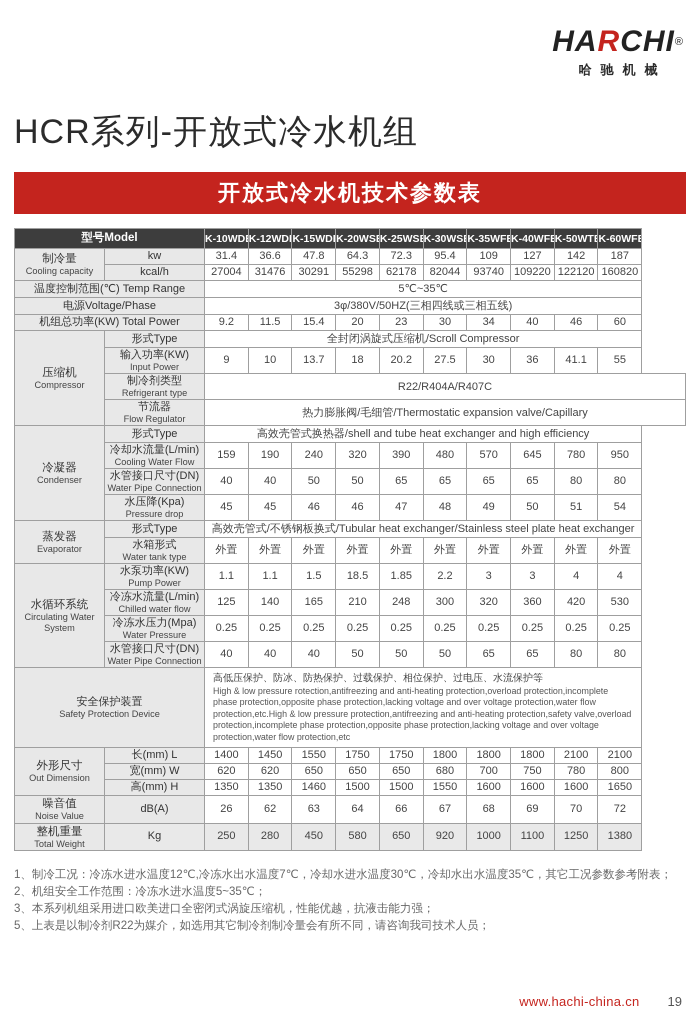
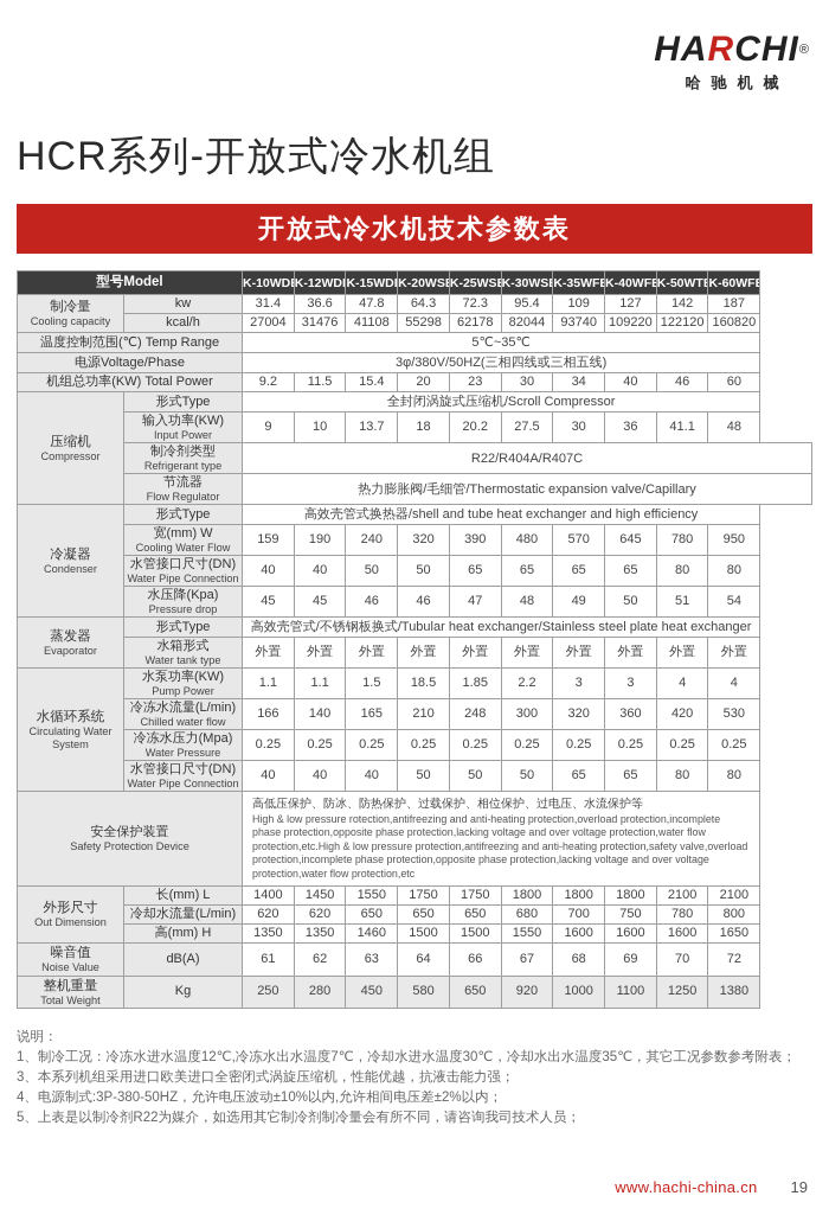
  HARCHI®
  哈驰机械
  HCR系列-开放式冷水机组
  开放式冷水机技术参数表
  型号Model	K-10WD	K-12WD	K-15WD	K-20WS	K-25WS	K-30WS	K-35WF	K-40WF	K-50WT	K-60WFB
  制冷量Cooling capacity	kw	31.4	36.6	47.8	64.3	72.3	95.4	109	127	142	187
- kcal/h	27004	31476	30291	55298	62178	82044	93740	109220	122120	160820
+ kcal/h	27004	31476	41108	55298	62178	82044	93740	109220	122120	160820
  温度控制范围(℃) Temp Range	5℃~35℃
  电源Voltage/Phase	3φ/380V/50HZ(三相四线或三相五线)
  机组总功率(KW) Total Power	9.2	11.5	15.4	20	23	30	34	40	46	60
  压缩机Compressor	形式Type	全封闭涡旋式压缩机/Scroll Compressor
- 输入功率(KW)Input Power	9	10	13.7	18	20.2	27.5	30	36	41.1	55
+ 输入功率(KW)Input Power	9	10	13.7	18	20.2	27.5	30	36	41.1	48
  制冷剂类型Refrigerant type	R22/R404A/R407C
  节流器Flow Regulator	热力膨胀阀/毛细管/Thermostatic expansion valve/Capillary
  冷凝器Condenser	形式Type	高效壳管式换热器/shell and tube heat exchanger and high efficiency
- 冷却水流量(L/min)Cooling Water Flow	159	190	240	320	390	480	570	645	780	950
+ 宽(mm) WCooling Water Flow	159	190	240	320	390	480	570	645	780	950
  水管接口尺寸(DN)Water Pipe Connection	40	40	50	50	65	65	65	65	80	80
  水压降(Kpa)Pressure drop	45	45	46	46	47	48	49	50	51	54
  蒸发器Evaporator	形式Type	高效壳管式/不锈钢板换式/Tubular heat exchanger/Stainless steel plate heat exchanger
  水箱形式Water tank type	外置	外置	外置	外置	外置	外置	外置	外置	外置	外置
  水循环系统Circulating Water System	水泵功率(KW)Pump Power	1.1	1.1	1.5	18.5	1.85	2.2	3	3	4	4
- 冷冻水流量(L/min)Chilled water flow	125	140	165	210	248	300	320	360	420	530
+ 冷冻水流量(L/min)Chilled water flow	166	140	165	210	248	300	320	360	420	530
  冷冻水压力(Mpa)Water Pressure	0.25	0.25	0.25	0.25	0.25	0.25	0.25	0.25	0.25	0.25
  水管接口尺寸(DN)Water Pipe Connection	40	40	40	50	50	50	65	65	80	80
  安全保护装置Safety Protection Device	高低压保护、防冰、防热保护、过载保护、相位保护、过电压、水流保护等High & low pressure rotection,antifreezing and anti-heating protection,overload protection,incomplete phase protection,opposite phase protection,lacking voltage and over voltage protection,water flow protection,etc.High & low pressure protection,antifreezing and anti-heating protection,safety valve,overload protection,incomplete phase protection,opposite phase protection,lacking voltage and over voltage protection,water flow protection,etc
  外形尺寸Out Dimension	长(mm) L	1400	1450	1550	1750	1750	1800	1800	1800	2100	2100
- 宽(mm) W	620	620	650	650	650	680	700	750	780	800
+ 冷却水流量(L/min)	620	620	650	650	650	680	700	750	780	800
  高(mm) H	1350	1350	1460	1500	1500	1550	1600	1600	1600	1650
- 噪音值Noise Value	dB(A)	26	62	63	64	66	67	68	69	70	72
+ 噪音值Noise Value	dB(A)	61	62	63	64	66	67	68	69	70	72
  整机重量Total Weight	Kg	250	280	450	580	650	920	1000	1100	1250	1380
+ 说明：
  1、制冷工况：冷冻水进水温度12℃,冷冻水出水温度7℃，冷却水进水温度30℃，冷却水出水温度35℃，其它工况参数参考附表；
- 2、机组安全工作范围：冷冻水进水温度5~35℃；
  3、本系列机组采用进口欧美进口全密闭式涡旋压缩机，性能优越，抗液击能力强；
+ 4、电源制式:3P-380-50HZ，允许电压波动±10%以内,允许相间电压差±2%以内；
  5、上表是以制冷剂R22为媒介，如选用其它制冷剂制冷量会有所不同，请咨询我司技术人员；
  www.hachi-china.cn
  19
